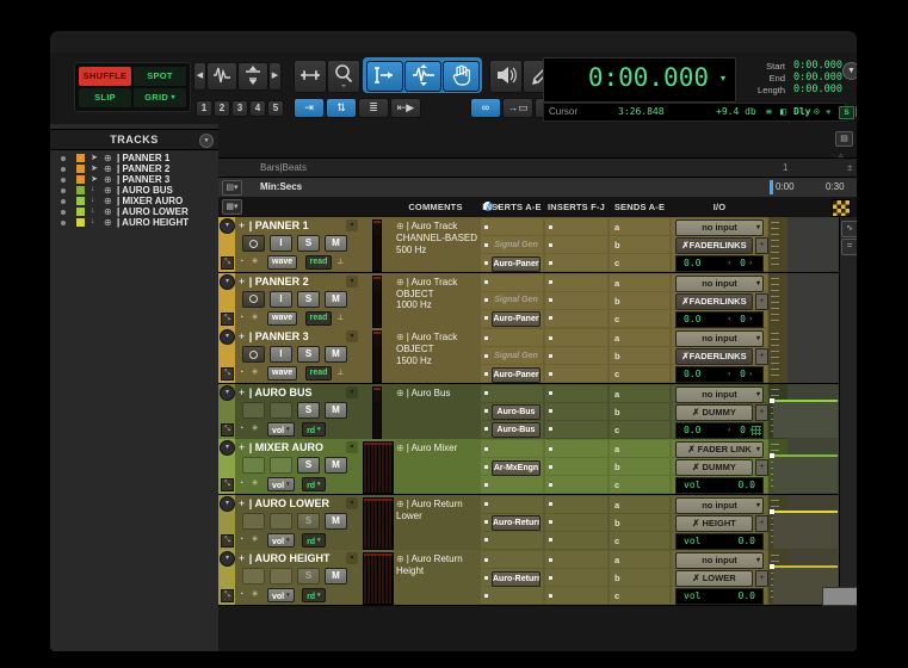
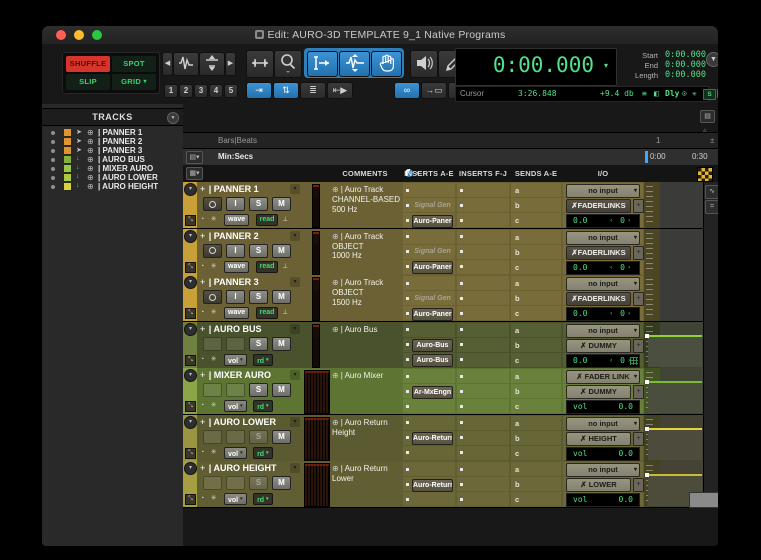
+ Edit: AURO-3D TEMPLATE 9_1 Native Programs
  SHUFFLE
  SPOT
  SLIP
  GRID
  1
  2
  3
  4
  5
  ⇥
  ⇅
  ≣
  ⇤▶
  ∞
  →▭
  0:00.000
  ▾
  Start
  End
  Length
  0:00.000
  0:00.000
  0:00.000
  Cursor
  3:26.848
  +9.4 db
  ≡
  ◧
  Dly
  ⊙
  ✳
  TRACKS
  ⊕
  | PANNER 1
  ⊕
  | PANNER 2
  ⊕
  | PANNER 3
  ⊕
  | AURO BUS
  ⊕
  | MIXER AURO
  ⊕
  | AURO LOWER
  ⊕
  | AURO HEIGHT
  Bars|Beats
  1
  ±
  Min:Secs
  0:00
  0:30
  COMMENTS
  INSERTS A-E
  INSERTS F-J
  SENDS A-E
  I/O
  + | PANNER 1
  I S M
  ⊕ | Auro Track
  CHANNEL-BASED
  500 Hz
  a
  b
  c
  no input
  ✗FADERLINKS
  0.0
  0
  + | PANNER 2
  I S M
  ⊕ | Auro Track
  OBJECT
  1000 Hz
  a
  b
  c
  no input
  ✗FADERLINKS
  0.0
  0
  + | PANNER 3
  I S M
  ⊕ | Auro Track
  OBJECT
  1500 Hz
  a
  b
  c
  no input
  ✗FADERLINKS
  0.0
  0
  + | AURO BUS
  S M
  ⊕ | Auro Bus
  a
  b
  c
  no input
  ✗ DUMMY
  0.0
  0
  + | MIXER AURO
  S M
  ⊕ | Auro Mixer
  a
  b
  c
  ✗ FADER LINK
  ✗ DUMMY
  vol
  0.0
  + | AURO LOWER
  S M
  ⊕ | Auro Return
- Lower
+ Height
  a
  b
  c
  no input
  ✗ HEIGHT
  vol
  0.0
  + | AURO HEIGHT
  S M
  ⊕ | Auro Return
- Height
+ Lower
  a
  b
  c
  no input
  ✗ LOWER
  vol
  0.0
